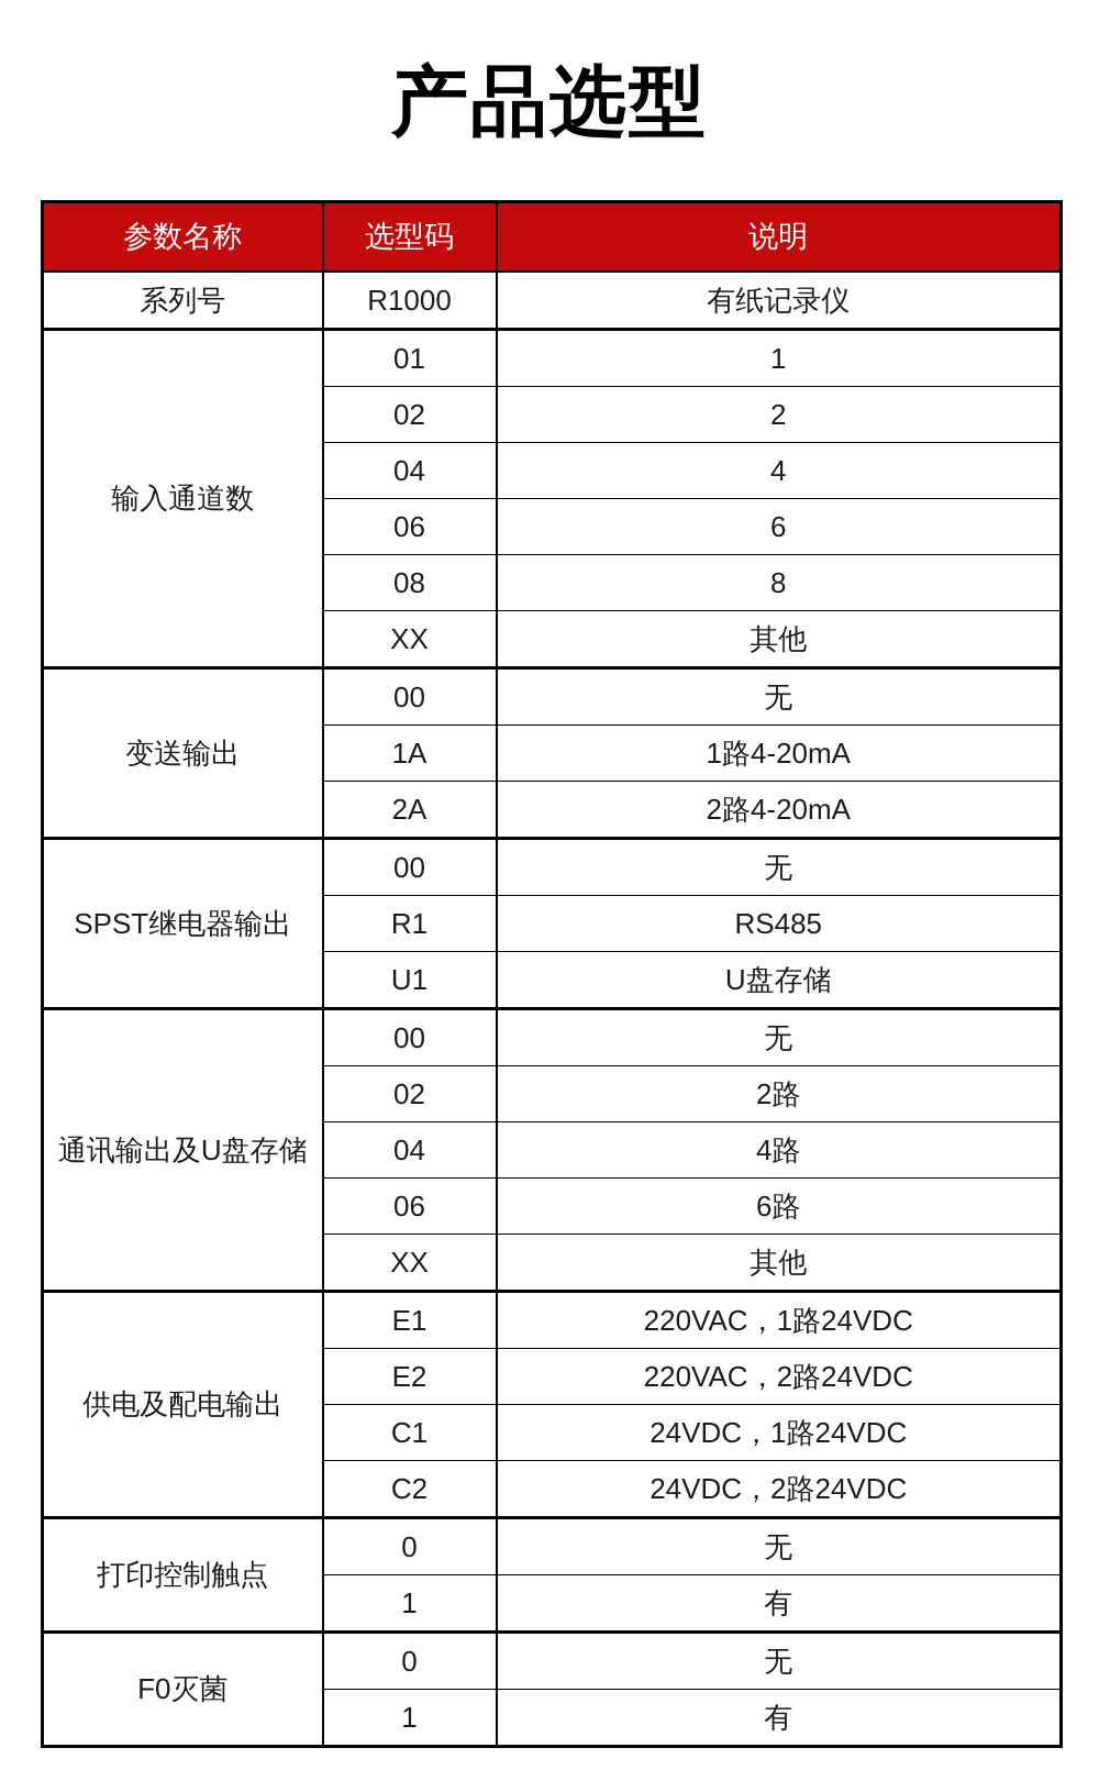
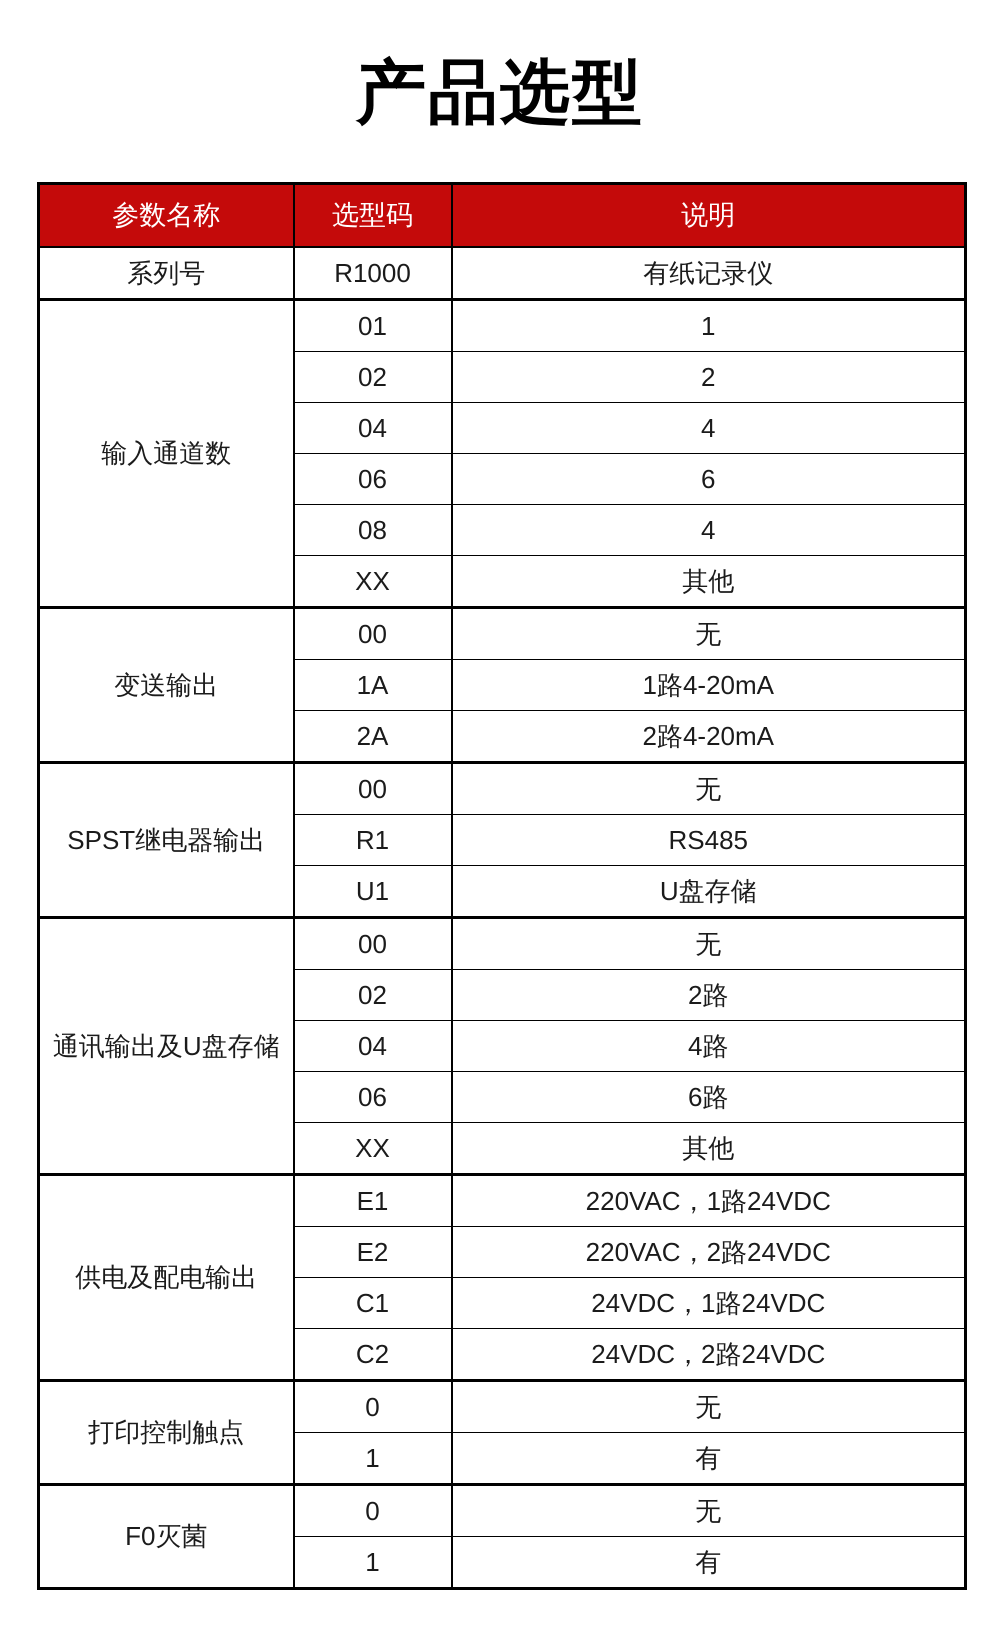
  产品选型
  参数名称	选型码	说明
  系列号	R1000	有纸记录仪
  输入通道数	01	1
  02	2
  04	4
  06	6
- 08	8
+ 08	4
  XX	其他
  变送输出	00	无
  1A	1路4-20mA
  2A	2路4-20mA
  SPST继电器输出	00	无
  R1	RS485
  U1	U盘存储
  通讯输出及U盘存储	00	无
  02	2路
  04	4路
  06	6路
  XX	其他
  供电及配电输出	E1	220VAC，1路24VDC
  E2	220VAC，2路24VDC
  C1	24VDC，1路24VDC
  C2	24VDC，2路24VDC
  打印控制触点	0	无
  1	有
  F0灭菌	0	无
  1	有
